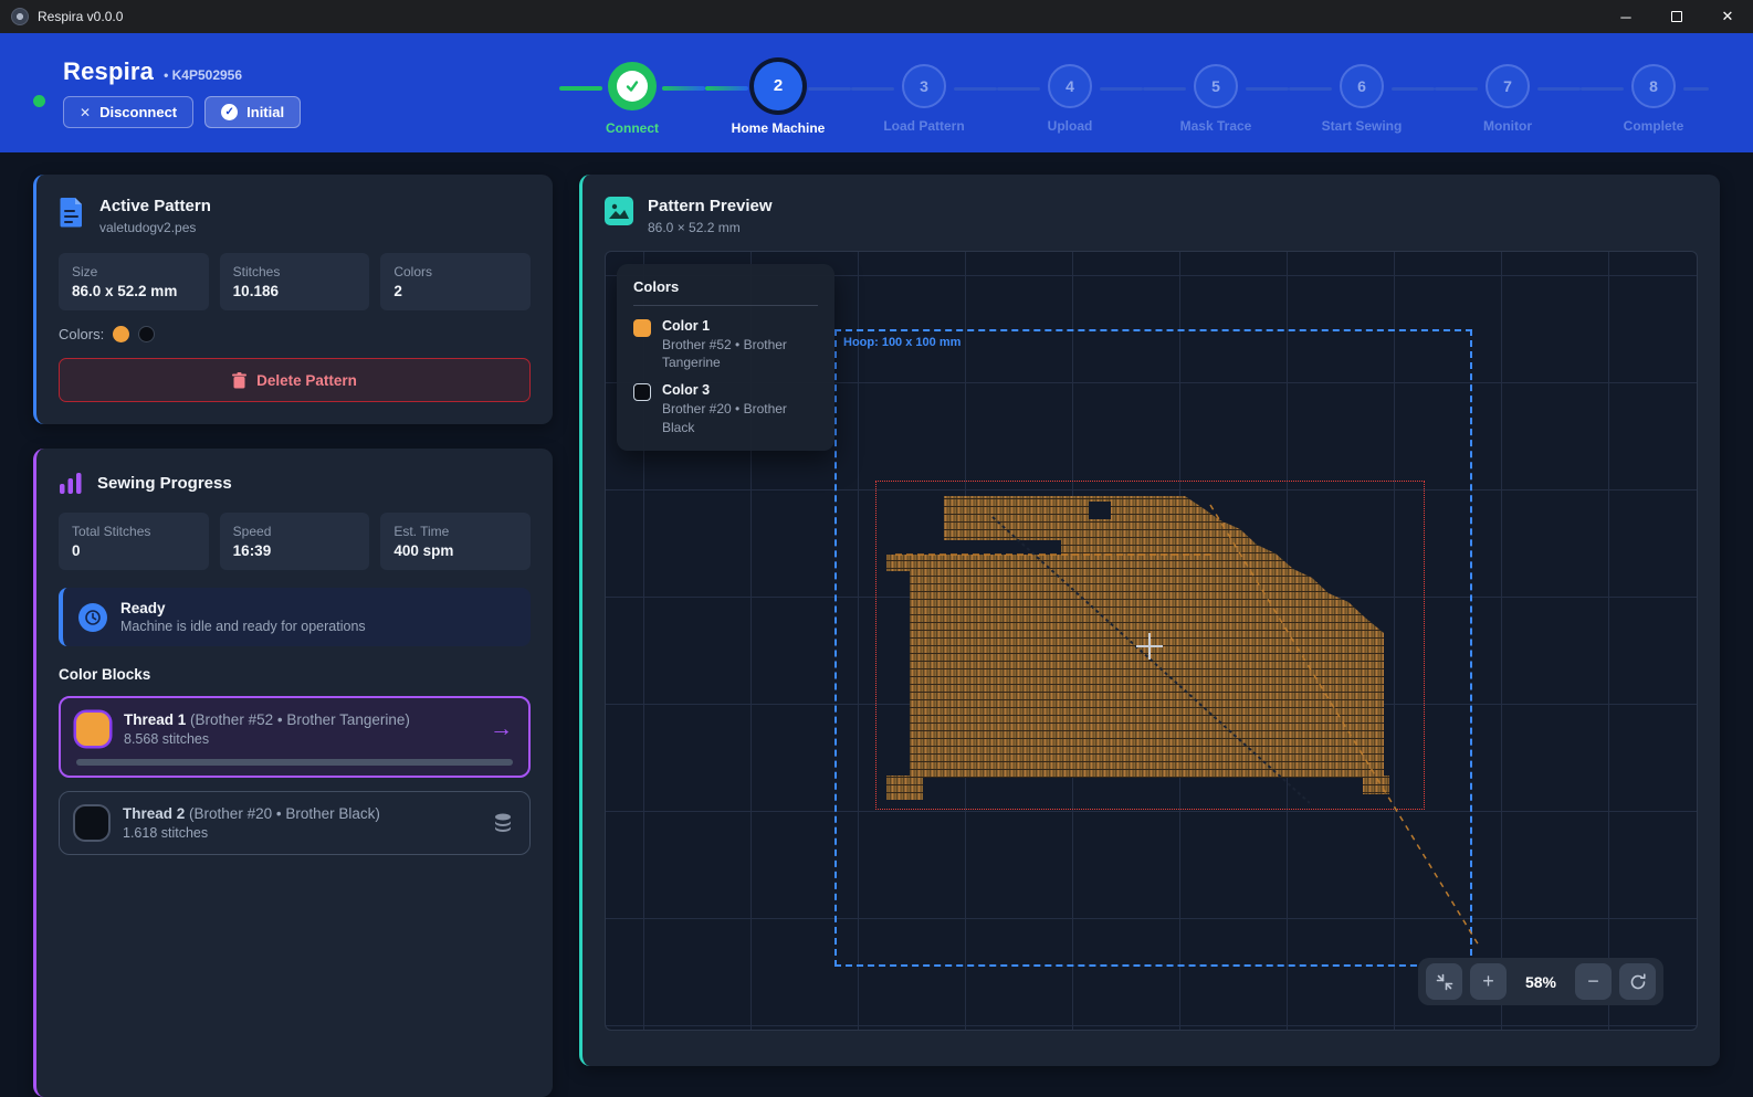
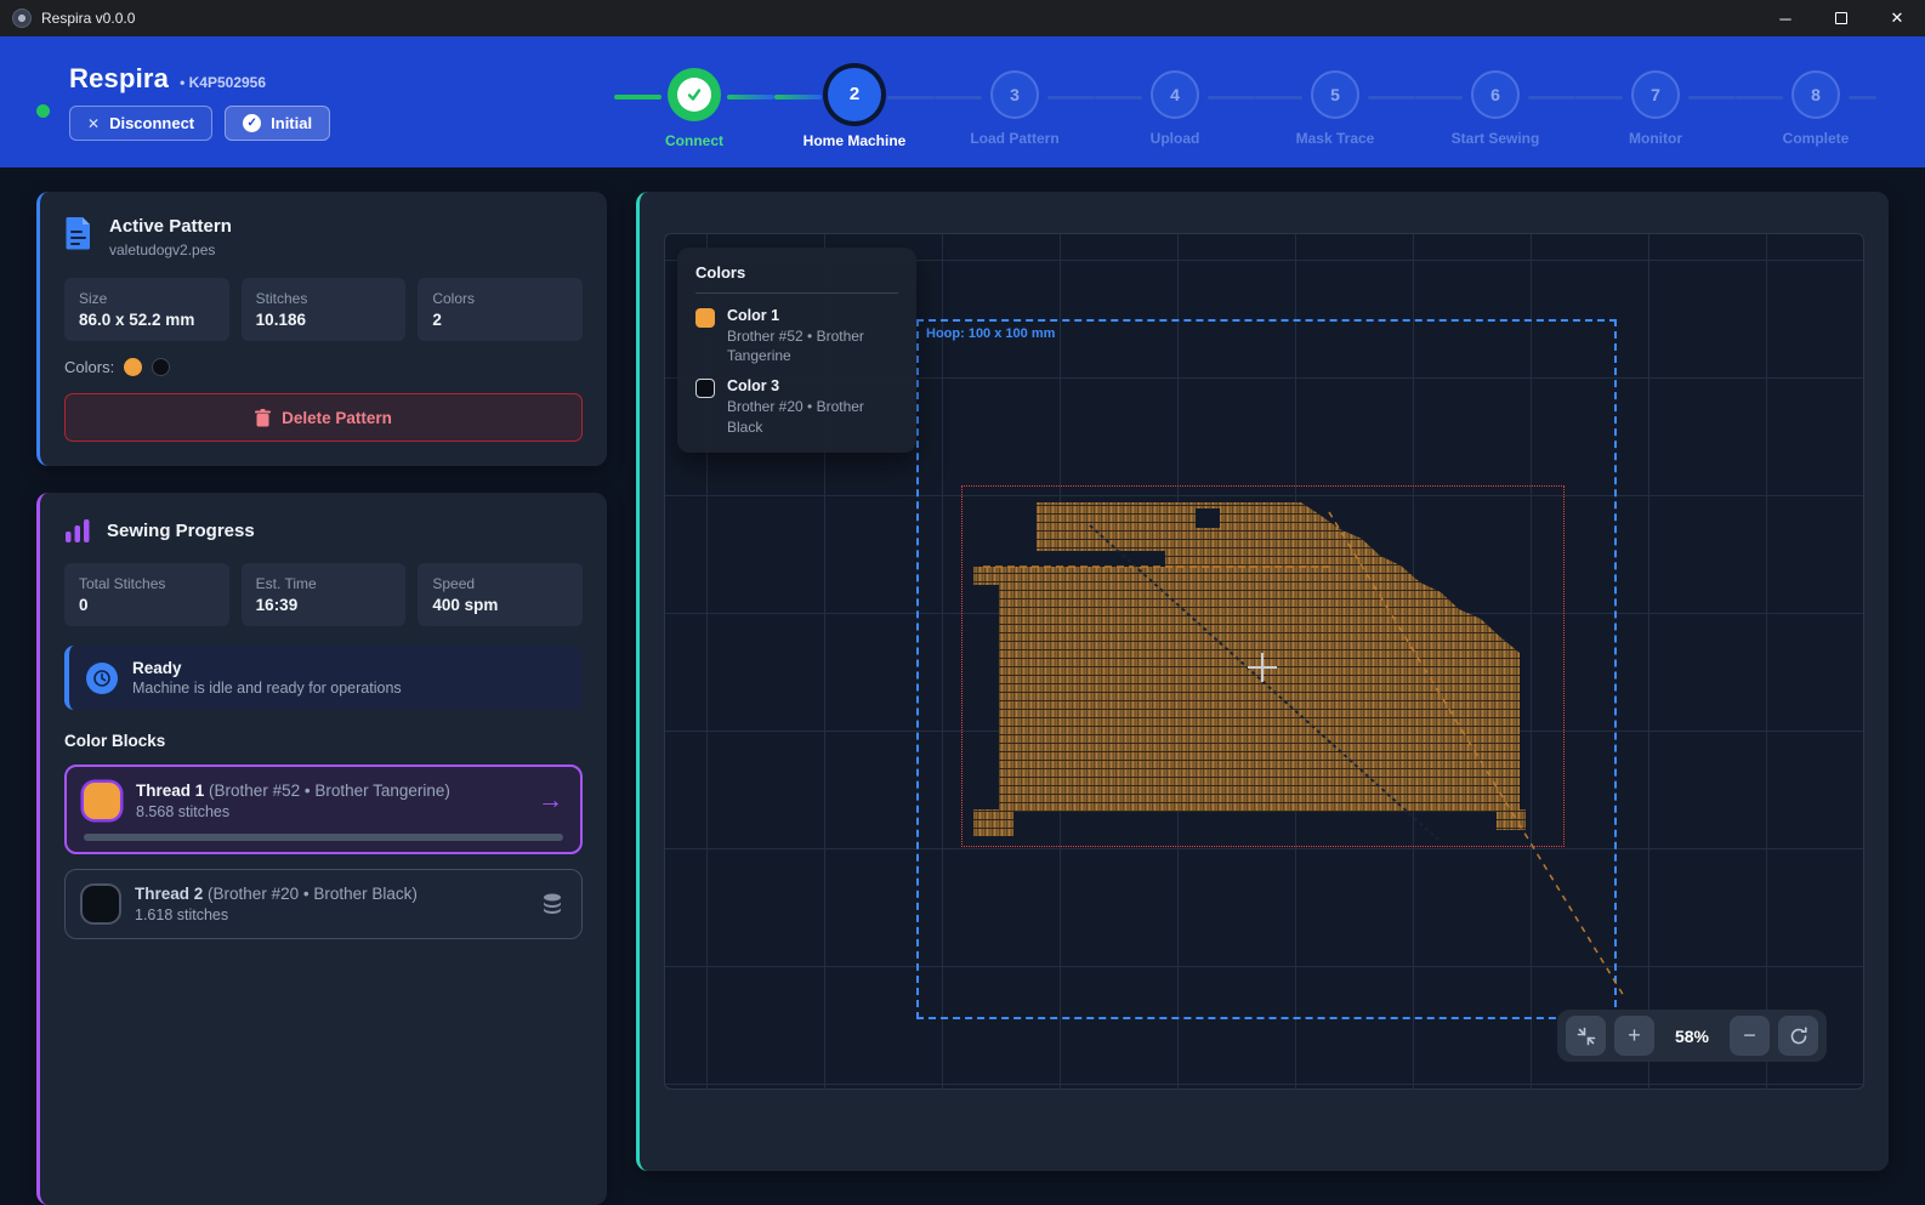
  Respira v0.0.0
  ─
  ✕
  Respira
  • K4P502956
  ✕
  Disconnect
  ✓
  Initial
  Connect
  2
  Home Machine
  3
  Load Pattern
  4
  Upload
  5
  Mask Trace
  6
  Start Sewing
  7
  Monitor
  8
  Complete
  Active Pattern
  valetudogv2.pes
  Size
  86.0 x 52.2 mm
  Stitches
  10.186
  Colors
  2
  Colors:
  Delete Pattern
  Sewing Progress
  Total Stitches
  0
- Speed
+ Est. Time
  16:39
- Est. Time
+ Speed
  400 spm
  Ready
  Machine is idle and ready for operations
  Color Blocks
  Thread 1 (Brother #52 • Brother Tangerine)
  8.568 stitches
  →
  Thread 2 (Brother #20 • Brother Black)
  1.618 stitches
- Pattern Preview
- 86.0 × 52.2 mm
  Hoop: 100 x 100 mm
  Colors
  Color 1
  Brother #52 • Brother Tangerine
  Color 3
  Brother #20 • Brother Black
  +
  58%
  −
